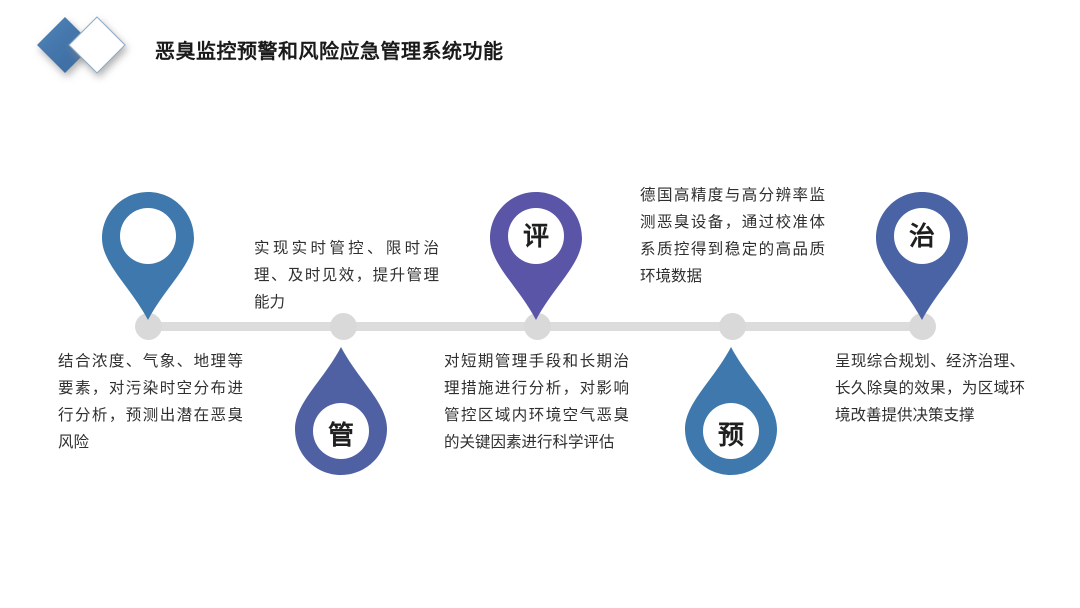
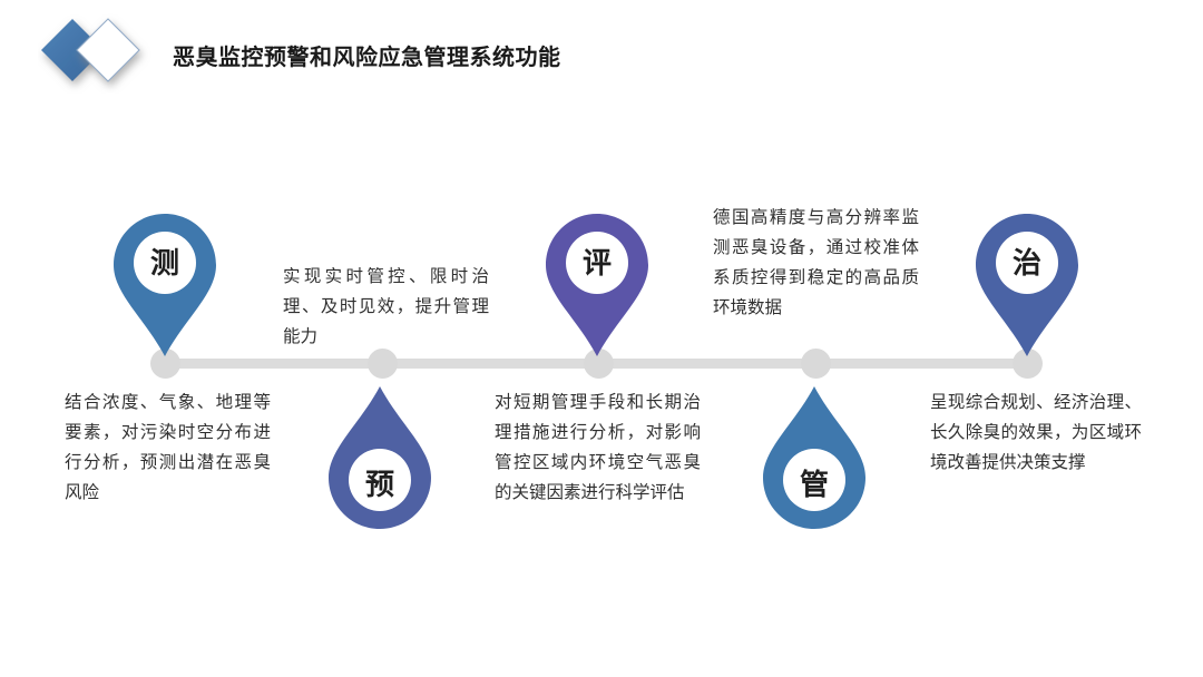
  恶臭监控预警和风险应急管理系统功能
+ 测
- 管
+ 预
  评
- 预
+ 管
  治
  结合浓度、气象、地理等要素，对污染时空分布进行分析，预测出潜在恶臭风险
  实现实时管控、限时治理、及时见效，提升管理能力
  对短期管理手段和长期治理措施进行分析，对影响管控区域内环境空气恶臭的关键因素进行科学评估
  德国高精度与高分辨率监测恶臭设备，通过校准体系质控得到稳定的高品质环境数据
  呈现综合规划、经济治理、长久除臭的效果，为区域环境改善提供决策支撑
